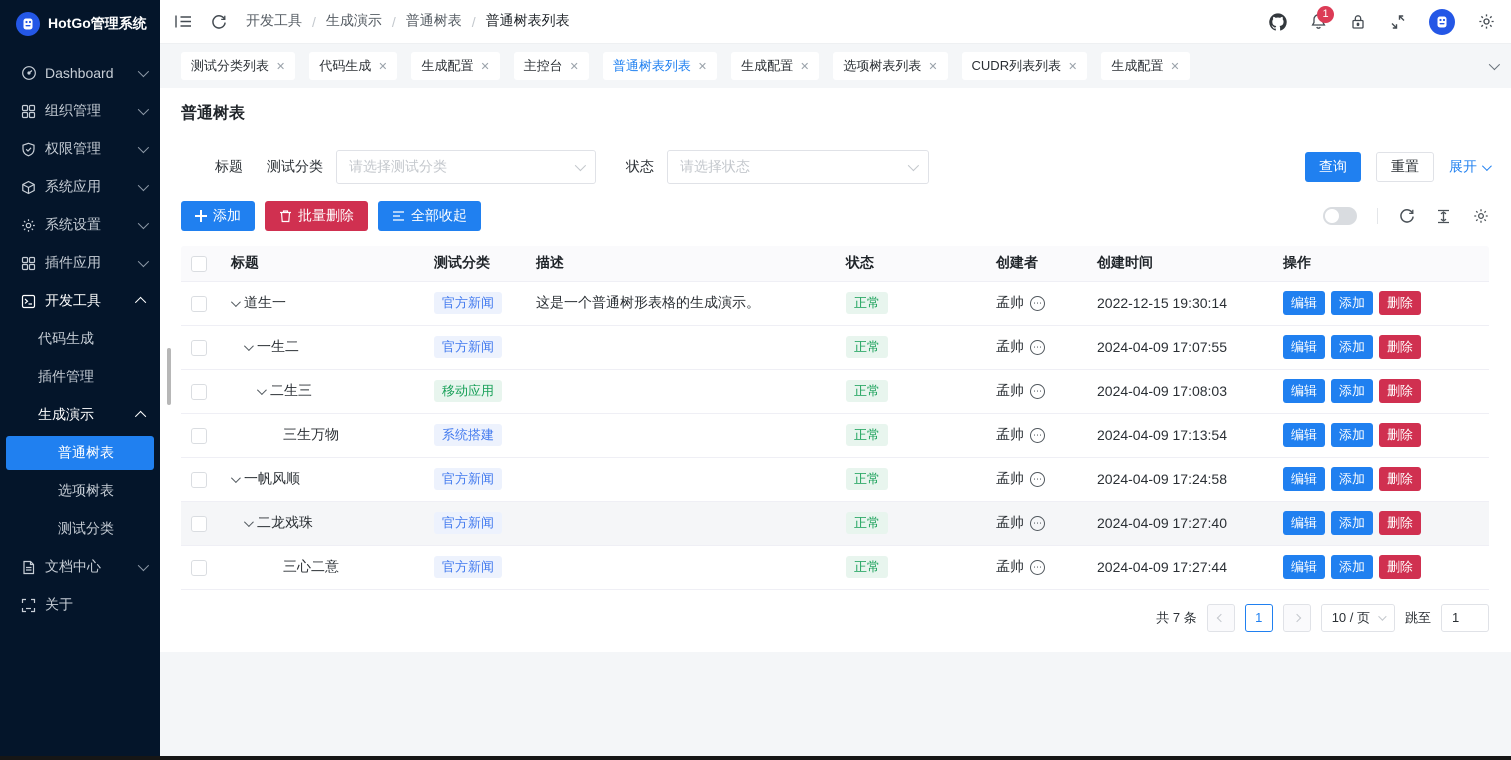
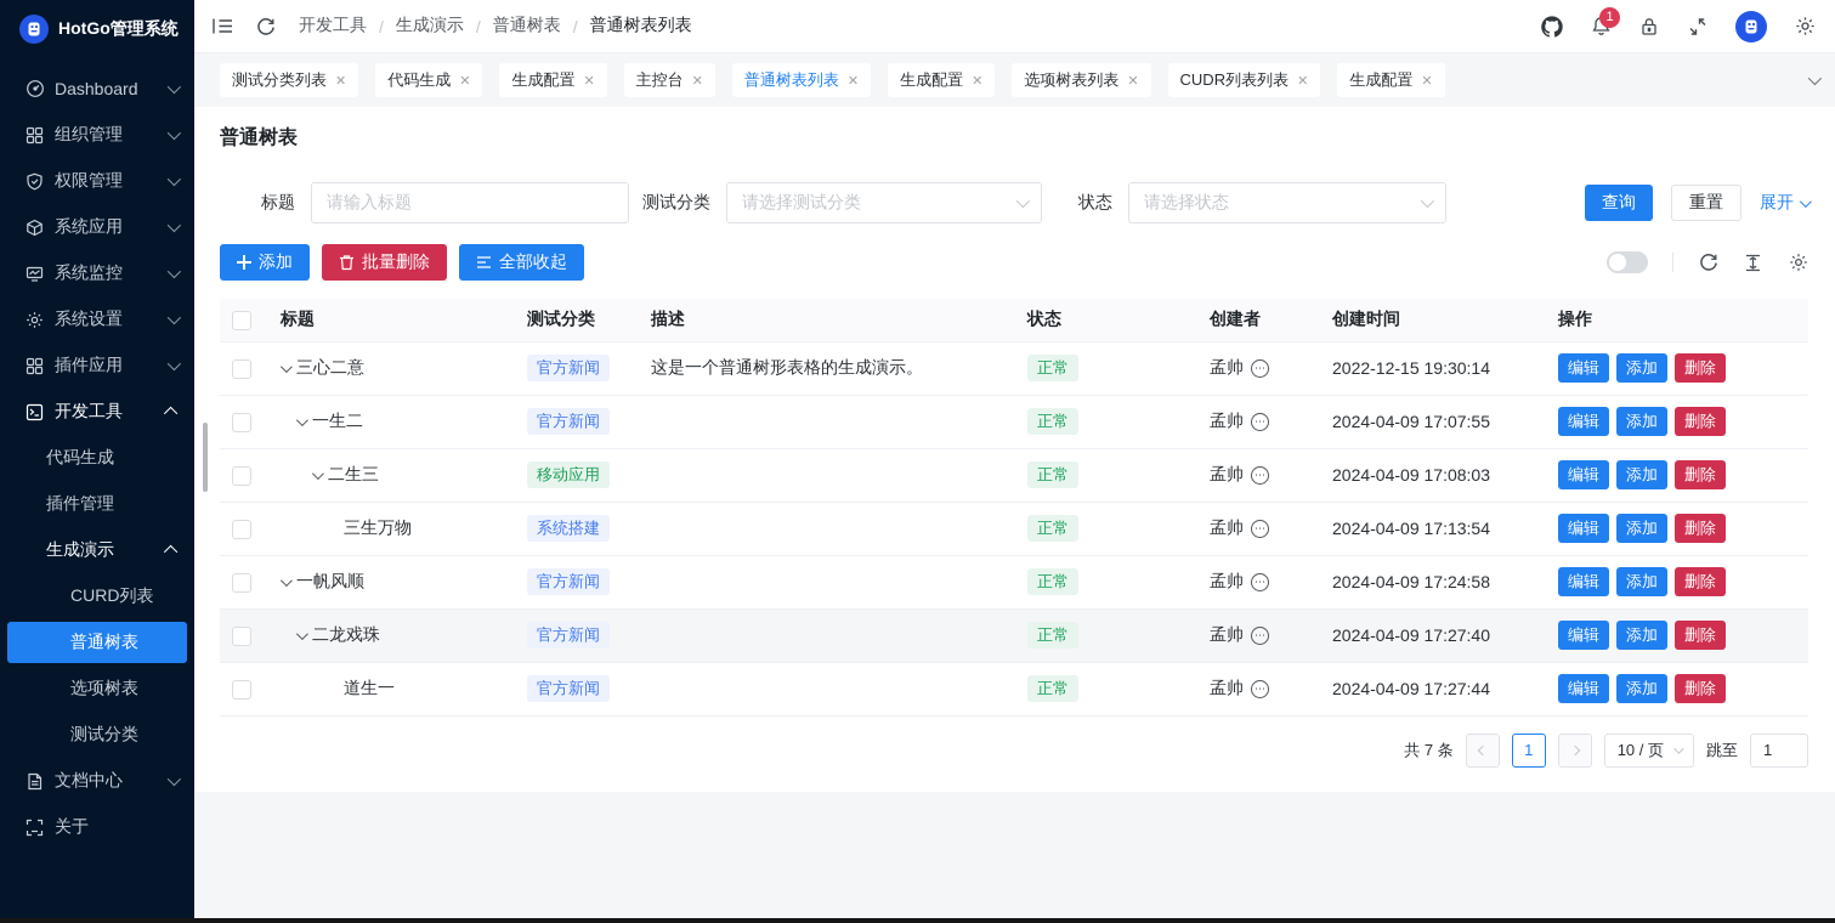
  HotGo管理系统
  Dashboard
  组织管理
  权限管理
  系统应用
+ 系统监控
  系统设置
  插件应用
  开发工具
  代码生成
  插件管理
  生成演示
+ CURD列表
  普通树表
  选项树表
  测试分类
  文档中心
  关于
  开发工具
  /
  生成演示
  /
  普通树表
  /
  普通树表列表
  1
  测试分类列表
  ✕
  代码生成
  ✕
  生成配置
  ✕
  主控台
  ✕
  普通树表列表
  ✕
  生成配置
  ✕
  选项树表列表
  ✕
  CUDR列表列表
  ✕
  生成配置
  ✕
  普通树表
  标题
+ 请输入标题
  测试分类
  请选择测试分类
  状态
  请选择状态
  查询
  重置
  展开
  添加
  批量删除
  全部收起
  	标题	测试分类	描述	状态	创建者	创建时间	操作
- 	道生一	官方新闻	这是一个普通树形表格的生成演示。	正常	孟帅 ⋯	2022-12-15 19:30:14	编辑 添加 删除
+ 	三心二意	官方新闻	这是一个普通树形表格的生成演示。	正常	孟帅 ⋯	2022-12-15 19:30:14	编辑 添加 删除
  	一生二	官方新闻		正常	孟帅 ⋯	2024-04-09 17:07:55	编辑 添加 删除
  	二生三	移动应用		正常	孟帅 ⋯	2024-04-09 17:08:03	编辑 添加 删除
  	三生万物	系统搭建		正常	孟帅 ⋯	2024-04-09 17:13:54	编辑 添加 删除
  	一帆风顺	官方新闻		正常	孟帅 ⋯	2024-04-09 17:24:58	编辑 添加 删除
  	二龙戏珠	官方新闻		正常	孟帅 ⋯	2024-04-09 17:27:40	编辑 添加 删除
- 	三心二意	官方新闻		正常	孟帅 ⋯	2024-04-09 17:27:44	编辑 添加 删除
+ 	道生一	官方新闻		正常	孟帅 ⋯	2024-04-09 17:27:44	编辑 添加 删除
  共 7 条
  1
  10 / 页
  跳至
  1
